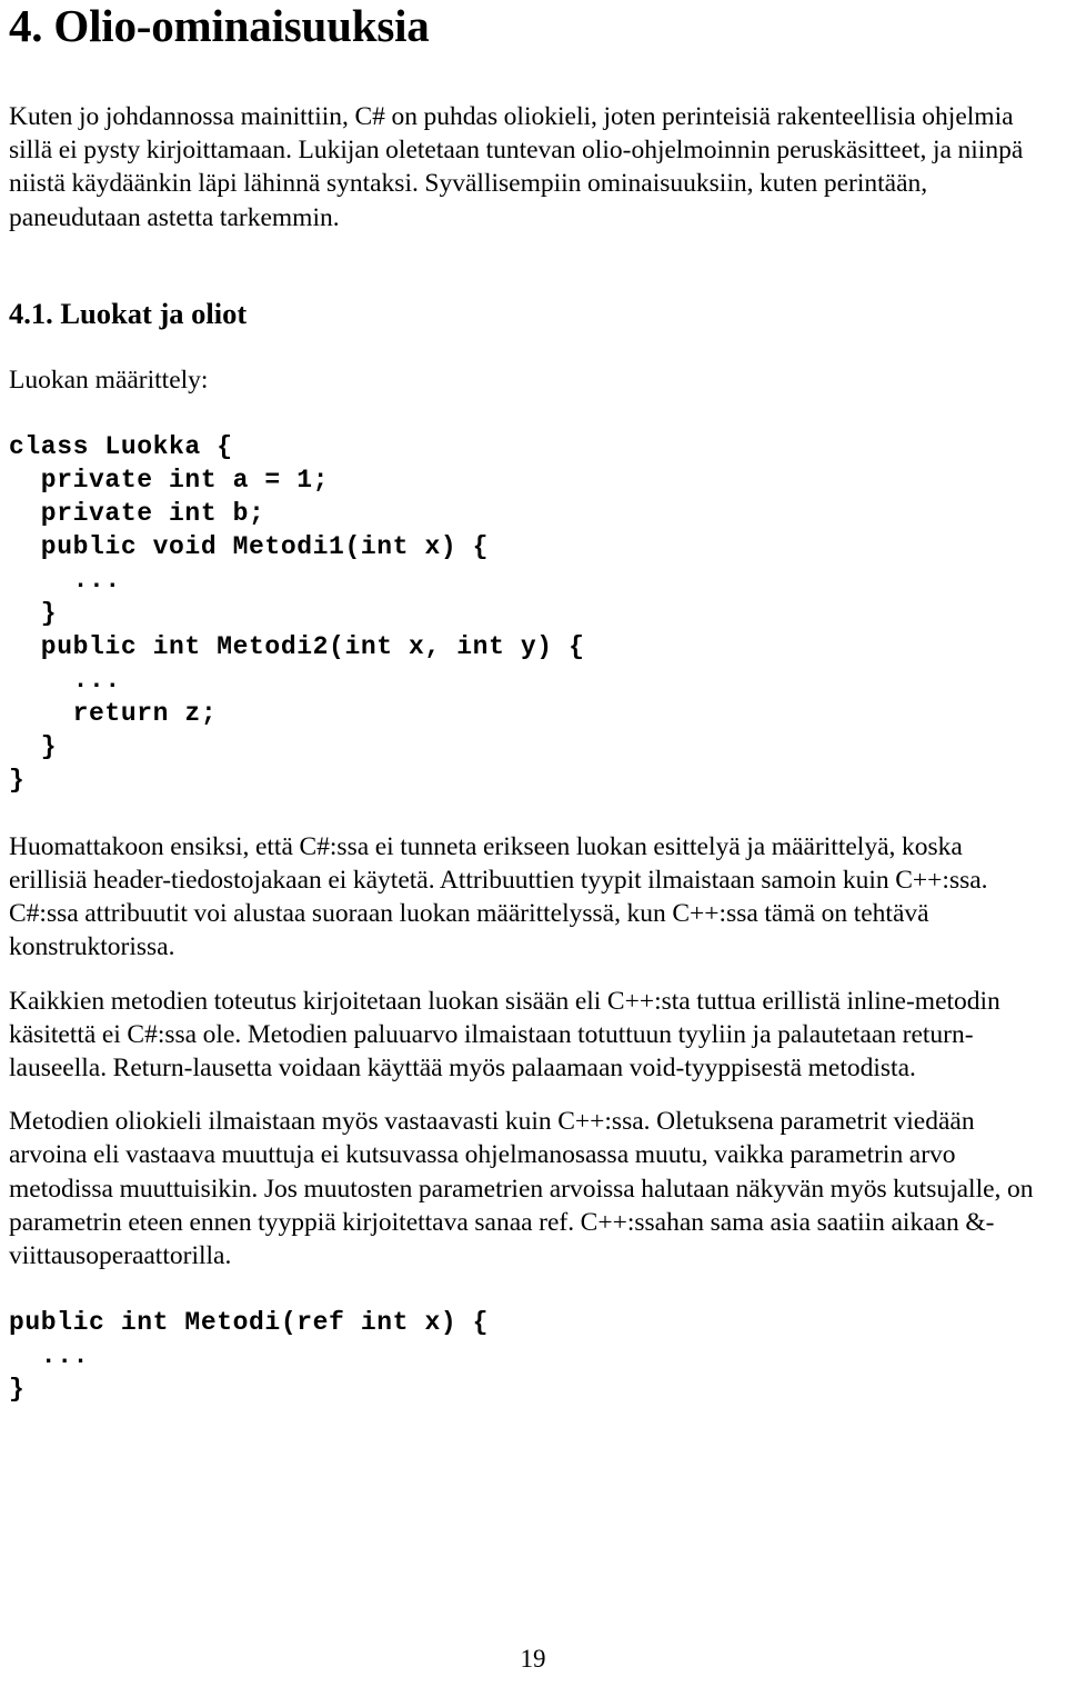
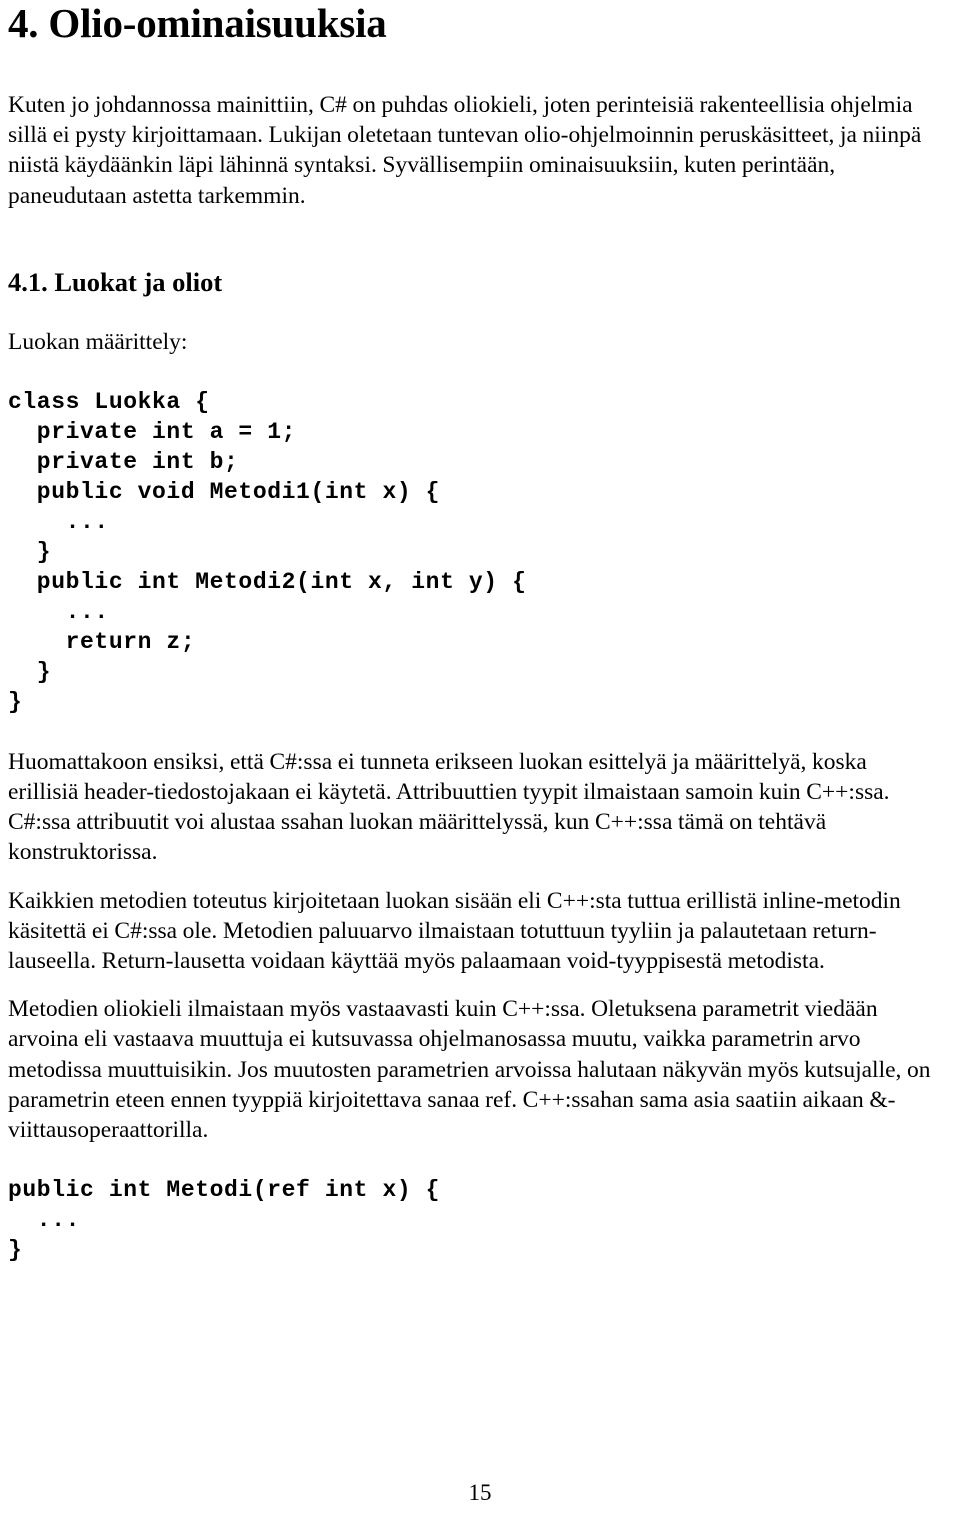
  4. Olio-ominaisuuksia
  Kuten jo johdannossa mainittiin, C# on puhdas oliokieli, joten perinteisiä rakenteellisia ohjelmia sillä ei pysty kirjoittamaan. Lukijan oletetaan tuntevan olio-ohjelmoinnin peruskäsitteet, ja niinpä niistä käydäänkin läpi lähinnä syntaksi. Syvällisempiin ominaisuuksiin, kuten perintään, paneudutaan astetta tarkemmin.
  4.1. Luokat ja oliot
  Luokan määrittely:
  class Luokka {
  private int a = 1;
  private int b;
  public void Metodi1(int x) {
  ...
  }
  public int Metodi2(int x, int y) {
  ...
  return z;
  }
  }
- Huomattakoon ensiksi, että C#:ssa ei tunneta erikseen luokan esittelyä ja määrittelyä, koska erillisiä header-tiedostojakaan ei käytetä. Attribuuttien tyypit ilmaistaan samoin kuin C++:ssa. C#:ssa attribuutit voi alustaa suoraan luokan määrittelyssä, kun C++:ssa tämä on tehtävä konstruktorissa.
+ Huomattakoon ensiksi, että C#:ssa ei tunneta erikseen luokan esittelyä ja määrittelyä, koska erillisiä header-tiedostojakaan ei käytetä. Attribuuttien tyypit ilmaistaan samoin kuin C++:ssa. C#:ssa attribuutit voi alustaa ssahan luokan määrittelyssä, kun C++:ssa tämä on tehtävä konstruktorissa.
  Kaikkien metodien toteutus kirjoitetaan luokan sisään eli C++:sta tuttua erillistä inline-metodin käsitettä ei C#:ssa ole. Metodien paluuarvo ilmaistaan totuttuun tyyliin ja palautetaan return-lauseella. Return-lausetta voidaan käyttää myös palaamaan void-tyyppisestä metodista.
  Metodien oliokieli ilmaistaan myös vastaavasti kuin C++:ssa. Oletuksena parametrit viedään arvoina eli vastaava muuttuja ei kutsuvassa ohjelmanosassa muutu, vaikka parametrin arvo metodissa muuttuisikin. Jos muutosten parametrien arvoissa halutaan näkyvän myös kutsujalle, on parametrin eteen ennen tyyppiä kirjoitettava sanaa ref. C++:ssahan sama asia saatiin aikaan &-viittausoperaattorilla.
  public int Metodi(ref int x) {
  ...
  }
- 19
+ 15
